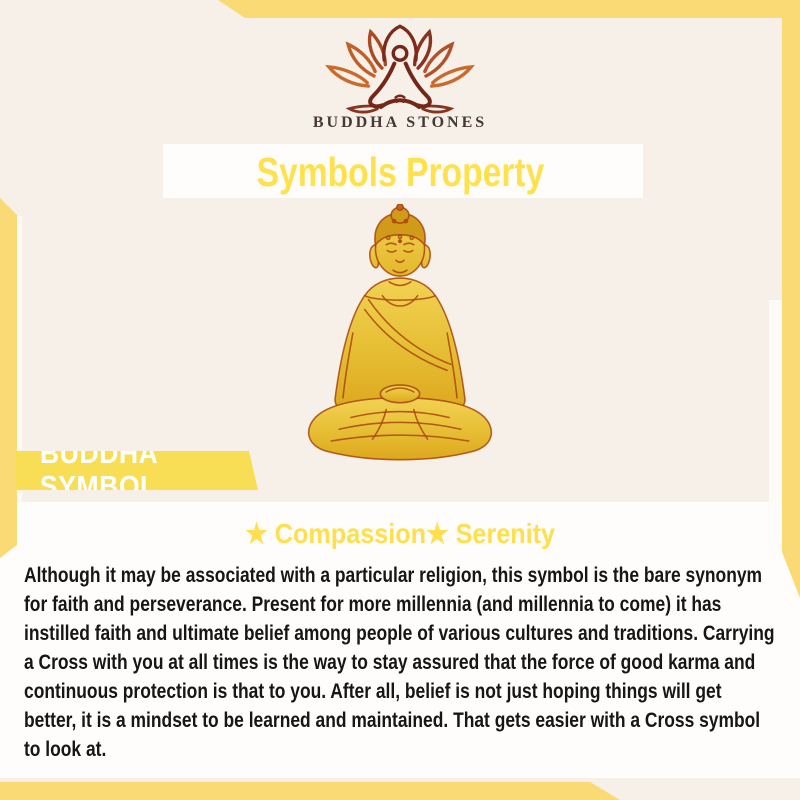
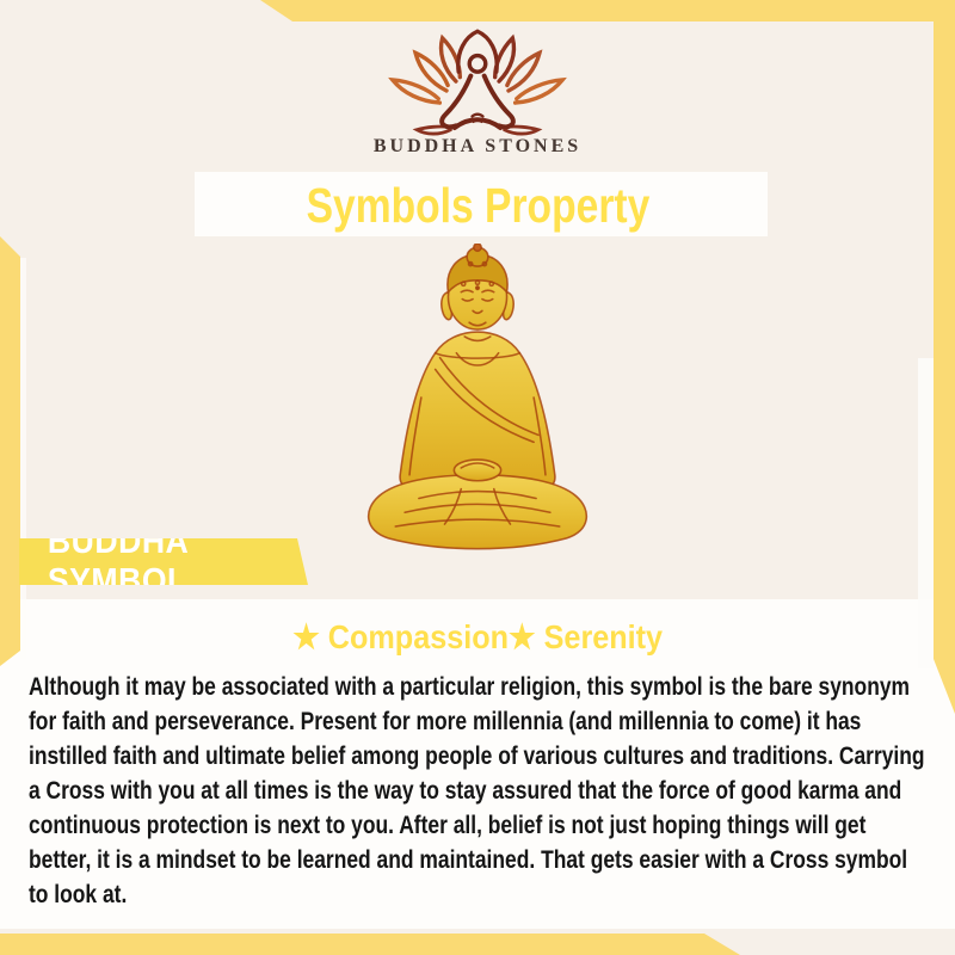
  BUDDHA STONES
  Symbols Property
  BUDDHA SYMBOL
  ★ Compassion★ Serenity
- Although it may be associated with a particular religion, this symbol is the bare synonym for faith and perseverance. Present for more millennia (and millennia to come) it has instilled faith and ultimate belief among people of various cultures and traditions. Carrying a Cross with you at all times is the way to stay assured that the force of good karma and continuous protection is that to you. After all, belief is not just hoping things will get better, it is a mindset to be learned and maintained. That gets easier with a Cross symbol to look at.
+ Although it may be associated with a particular religion, this symbol is the bare synonym for faith and perseverance. Present for more millennia (and millennia to come) it has instilled faith and ultimate belief among people of various cultures and traditions. Carrying a Cross with you at all times is the way to stay assured that the force of good karma and continuous protection is next to you. After all, belief is not just hoping things will get better, it is a mindset to be learned and maintained. That gets easier with a Cross symbol to look at.
